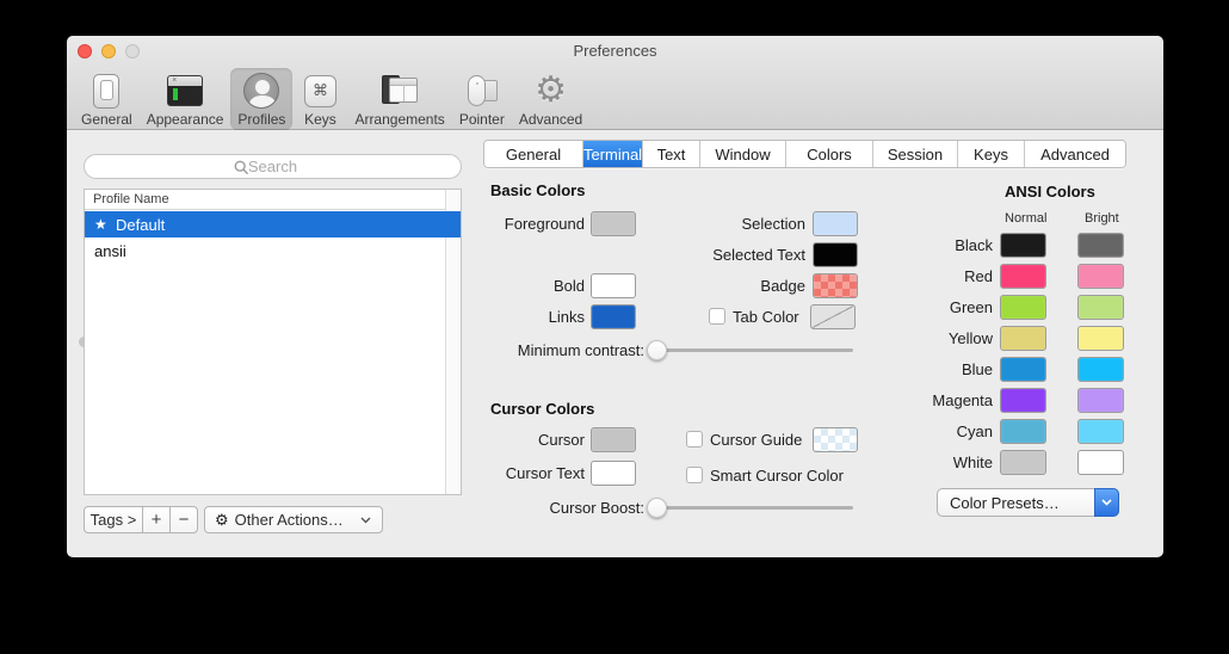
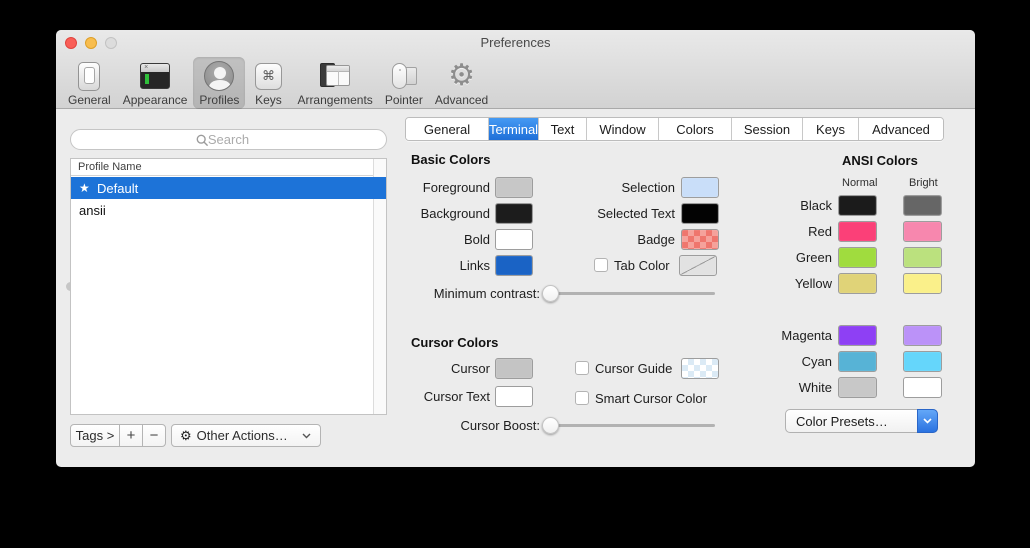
  Preferences
  General
  Appearance
  Profiles
  ⌘
  Keys
  Arrangements
  Pointer
  ⚙
  Advanced
  Search
  Profile Name
  ★
  Default
  ansii
  Tags >
  +
  −
  ⚙
  Other Actions…
  General
  Terminal
  Text
  Window
  Colors
  Session
  Keys
  Advanced
  Basic Colors
  Foreground
+ Background
  Bold
  Links
  Selection
  Selected Text
  Badge
  Tab Color
  Minimum contrast:
  Cursor Colors
  Cursor
  Cursor Guide
  Cursor Text
  Smart Cursor Color
  Cursor Boost:
  ANSI Colors
  Normal
  Bright
  Black
  Red
  Green
  Yellow
- Blue
  Magenta
  Cyan
  White
  Color Presets…
